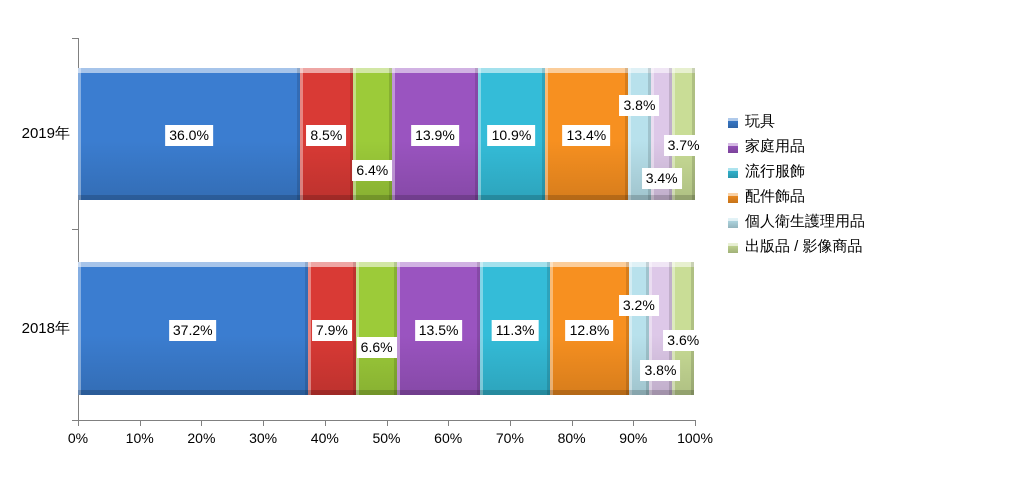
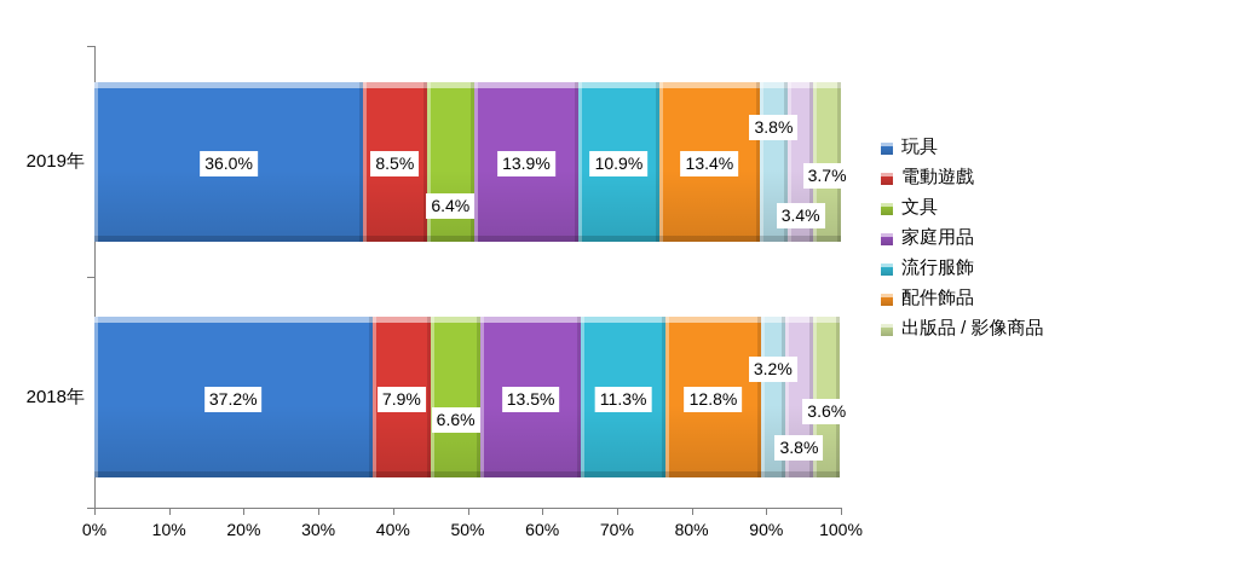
  2019年
  2018年
  0%
  10%
  20%
  30%
  40%
  50%
  60%
  70%
  80%
  90%
  100%
  36.0%
  8.5%
  6.4%
  13.9%
  10.9%
  13.4%
  3.8%
  3.4%
  3.7%
  37.2%
  7.9%
  6.6%
  13.5%
  11.3%
  12.8%
  3.2%
  3.8%
  3.6%
  玩具
+ 電動遊戲
+ 文具
  家庭用品
  流行服飾
  配件飾品
- 個人衛生護理用品
  出版品 / 影像商品
